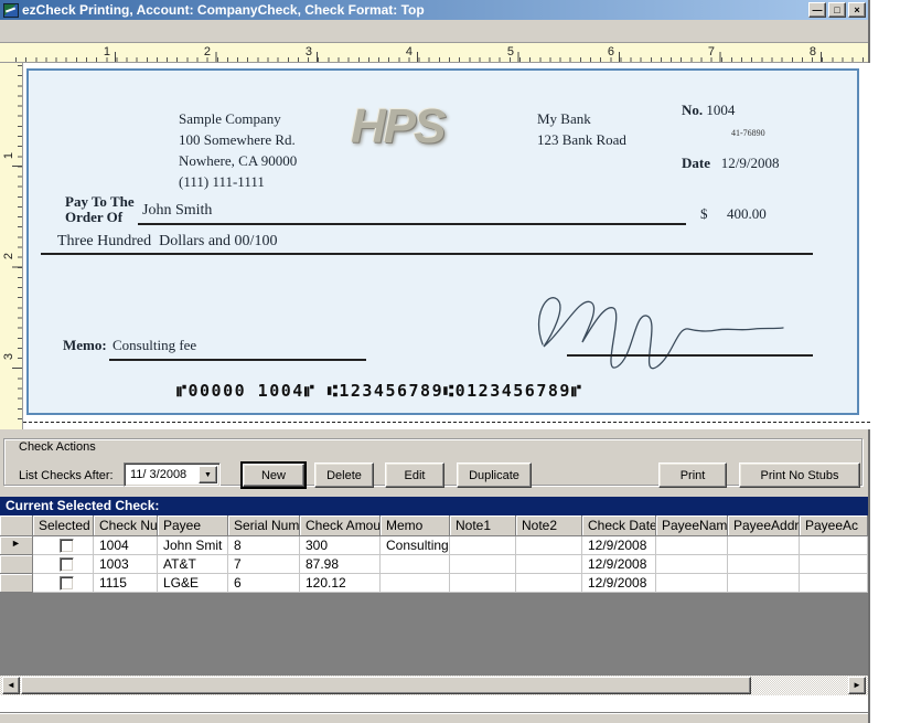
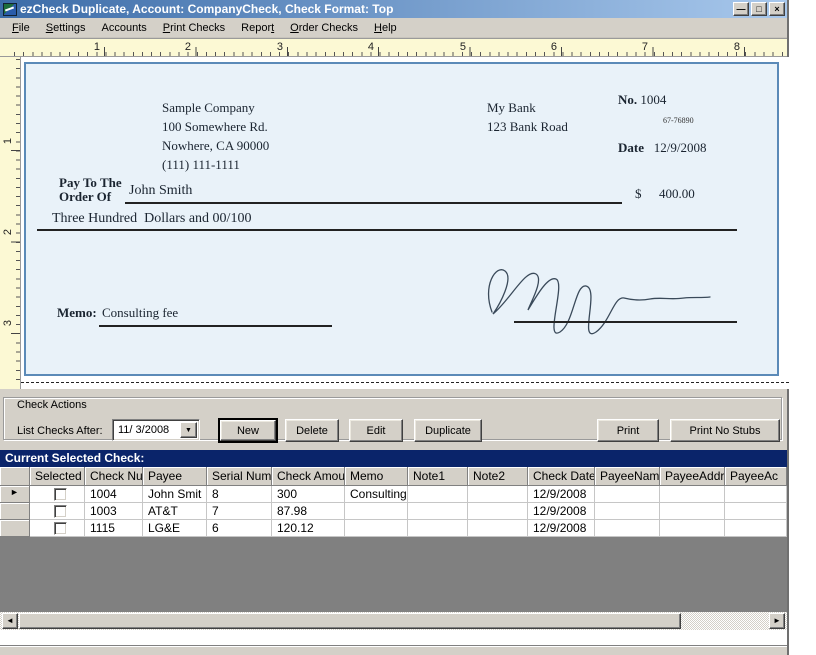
- ezCheck Printing, Account: CompanyCheck, Check Format: Top
+ ezCheck Duplicate, Account: CompanyCheck, Check Format: Top
  —
  □
  ×
+ File
+ Settings
+ Accounts
+ Print Checks
+ Report
+ Order Checks
+ Help
  1
  2
  3
  4
  5
  6
  7
  8
  Sample Company
  100 Somewhere Rd.
  Nowhere, CA 90000
  (111) 111-1111
- HPS
  My Bank
  123 Bank Road
  No. 1004
- 41-76890
+ 67-76890
  Date 12/9/2008
  Pay To The
  Order Of
  John Smith
  $
  400.00
  Three Hundred Dollars and 00/100
  Memo:
  Consulting fee
- ⑈00000 1004⑈ ⑆123456789⑆0123456789⑈
  Check Actions
  List Checks After:
  11/ 3/2008
  New
  Delete
  Edit
  Duplicate
  Print
  Print No Stubs
  Current Selected Check:
  Selected
  Check Nu
  Payee
  Serial Num
  Check Amou
  Memo
  Note1
  Note2
  Check Date
  PayeeNam
  PayeeAddr
  PayeeAc
  ►
  1004
  John Smit
  8
  300
  Consulting
  12/9/2008
  1003
  AT&T
  7
  87.98
  12/9/2008
  1115
  LG&E
  6
  120.12
  12/9/2008
  ◄
  ►
